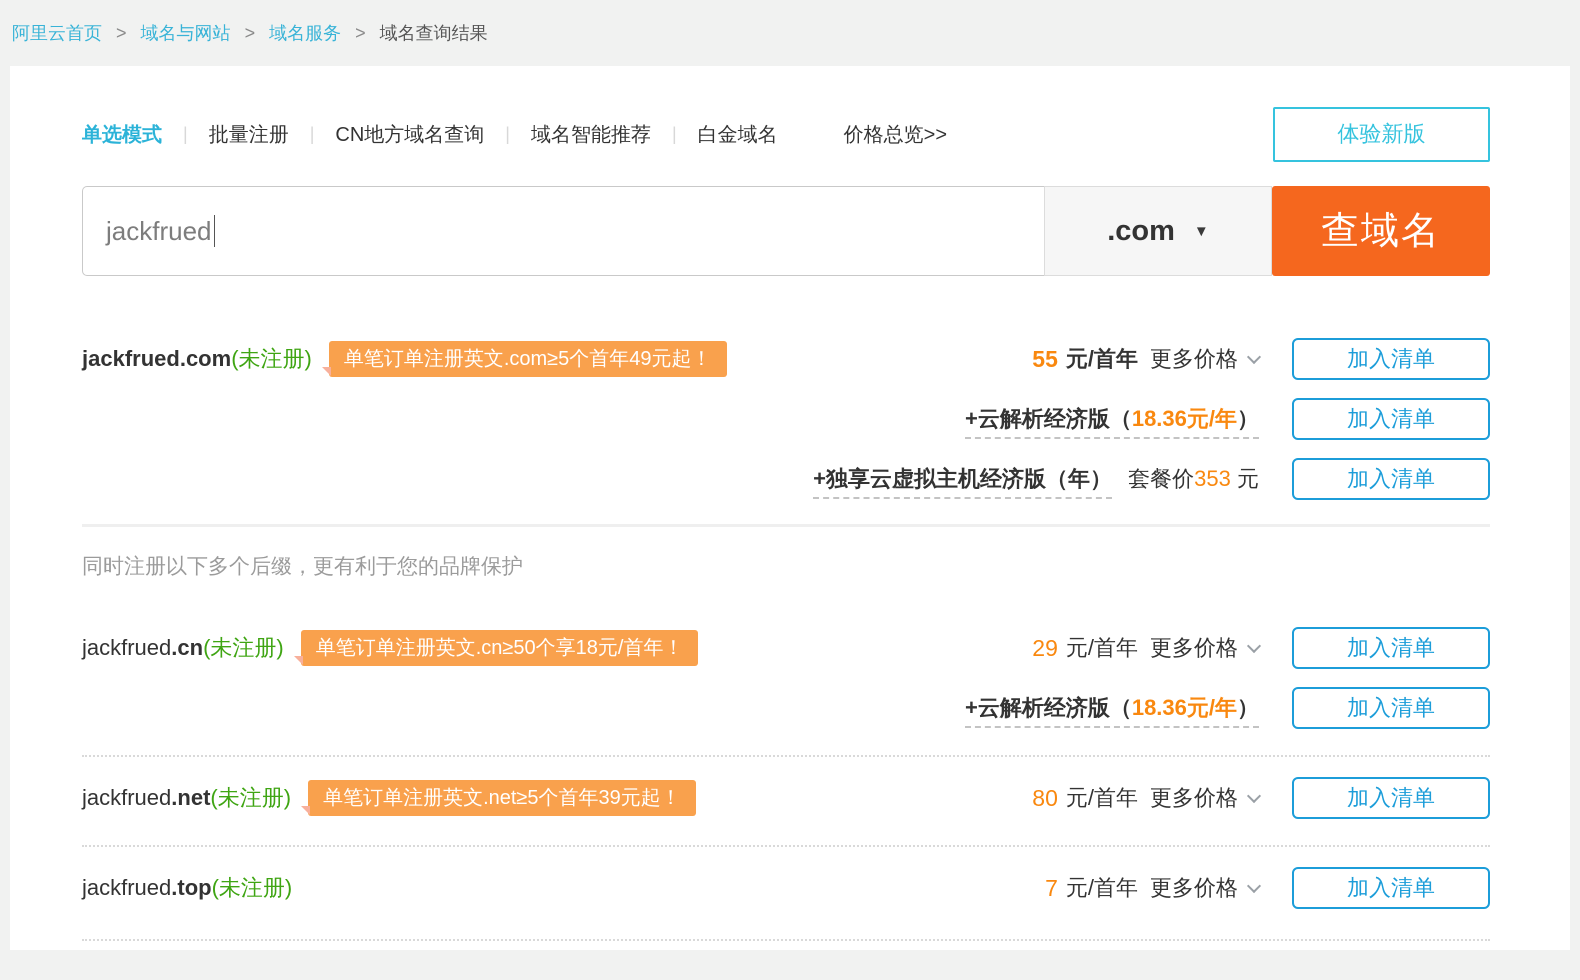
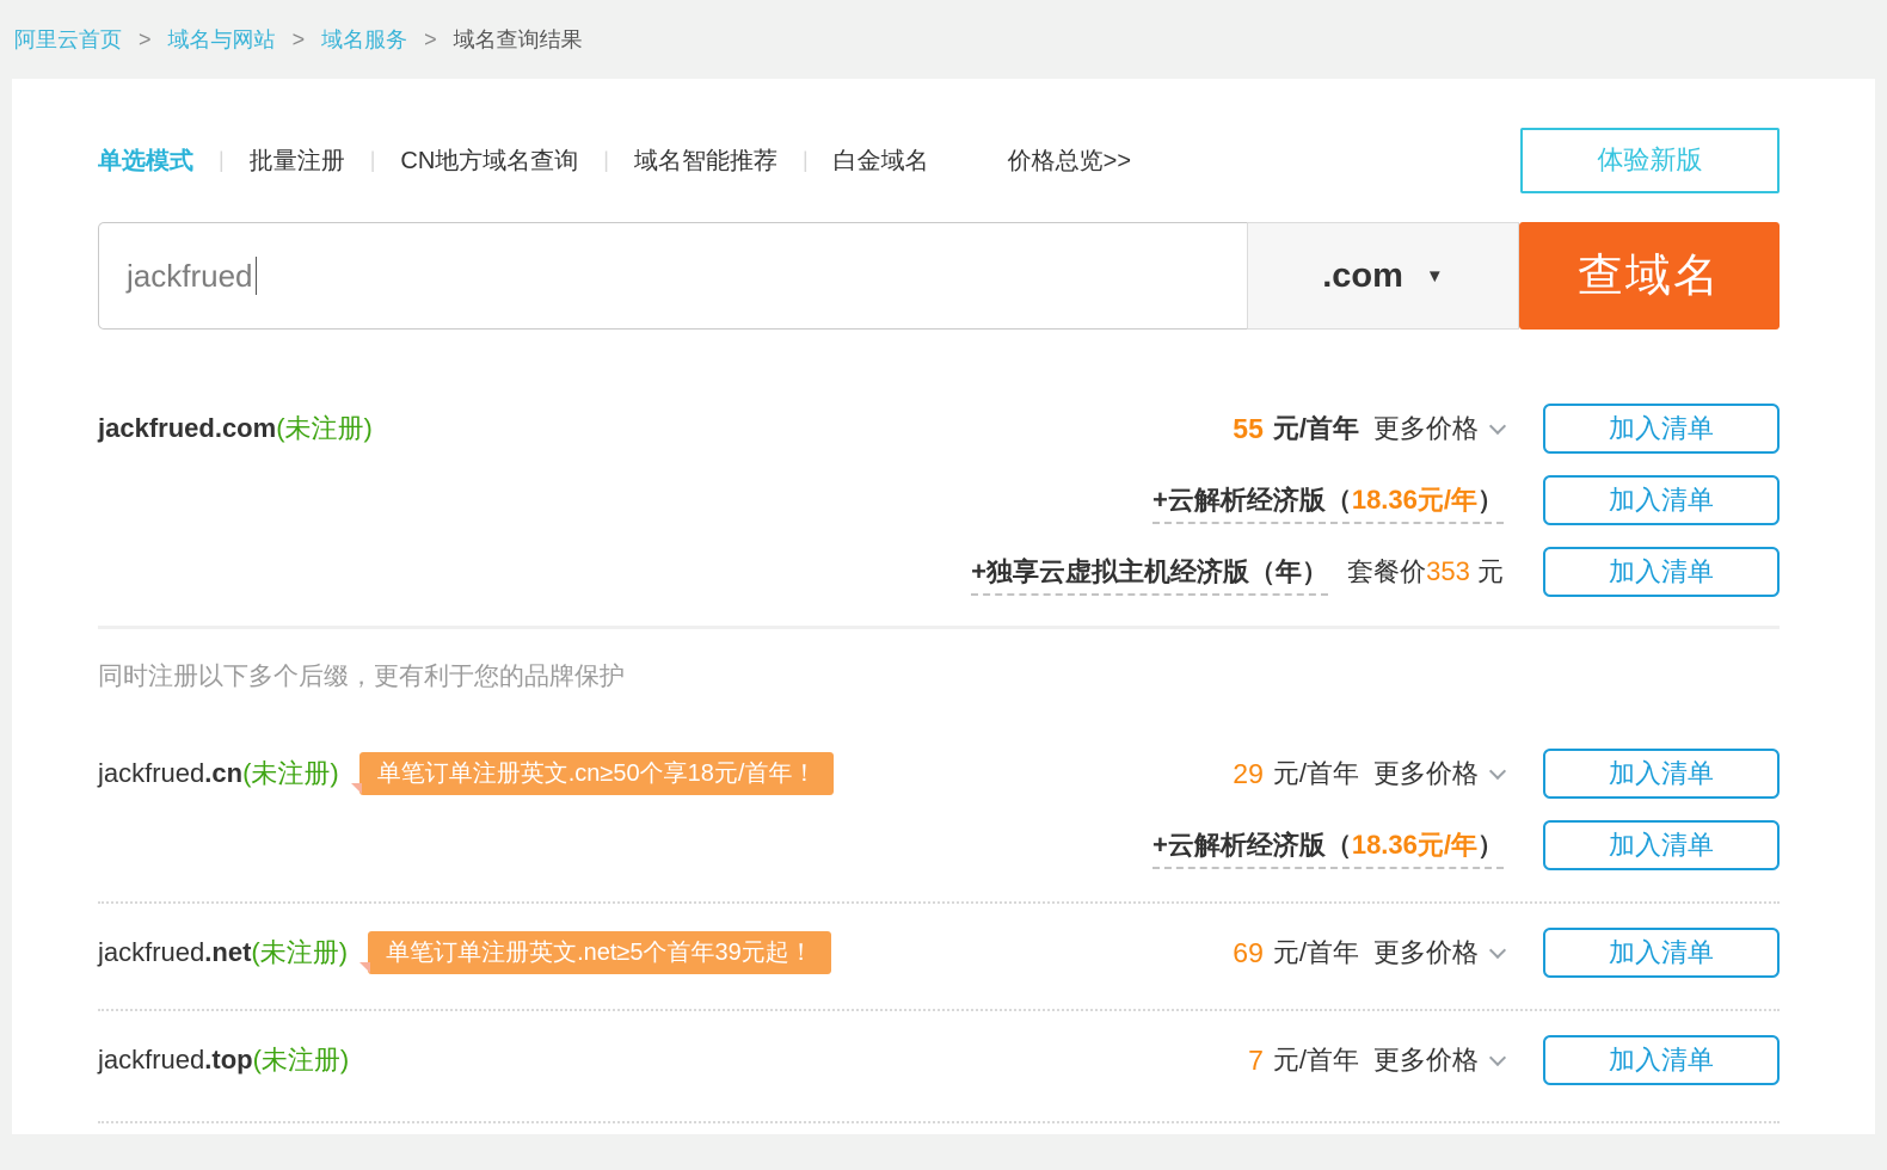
  阿里云首页 > 域名与网站 > 域名服务 > 域名查询结果
  单选模式
  |
  批量注册
  |
  CN地方域名查询
  |
  域名智能推荐
  |
  白金域名
  价格总览>>
  体验新版
  jackfrued
  .com
  ▼
  查域名
  jackfrued
  .com
  (未注册)
- 单笔订单注册英文.com≥5个首年49元起！
  55
  元/首年
  更多价格
  加入清单
  +云解析经济版（18.36元/年）
  加入清单
  +独享云虚拟主机经济版（年） 套餐价353 元
  加入清单
  同时注册以下多个后缀，更有利于您的品牌保护
  jackfrued
  .cn
  (未注册)
  单笔订单注册英文.cn≥50个享18元/首年！
  29
  元/首年
  更多价格
  加入清单
  +云解析经济版（18.36元/年）
  加入清单
  jackfrued
  .net
  (未注册)
  单笔订单注册英文.net≥5个首年39元起！
- 80
+ 69
  元/首年
  更多价格
  加入清单
  jackfrued
  .top
  (未注册)
  7
  元/首年
  更多价格
  加入清单
